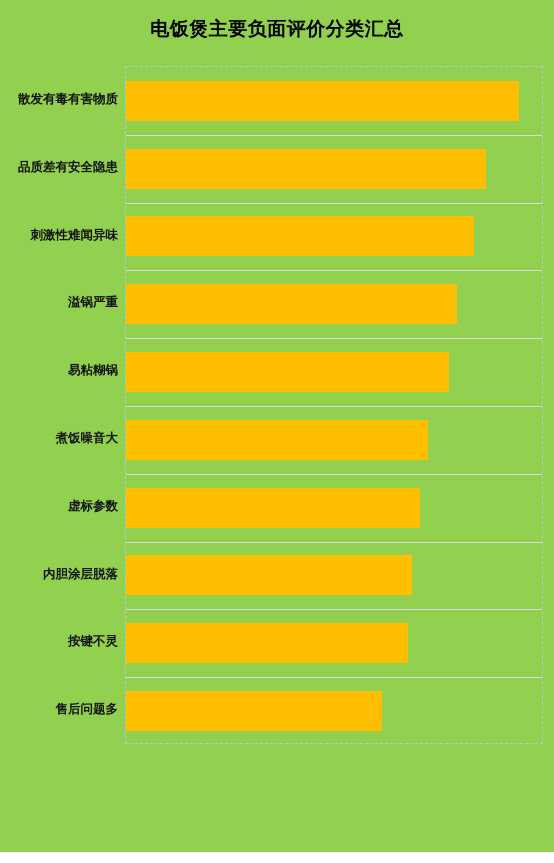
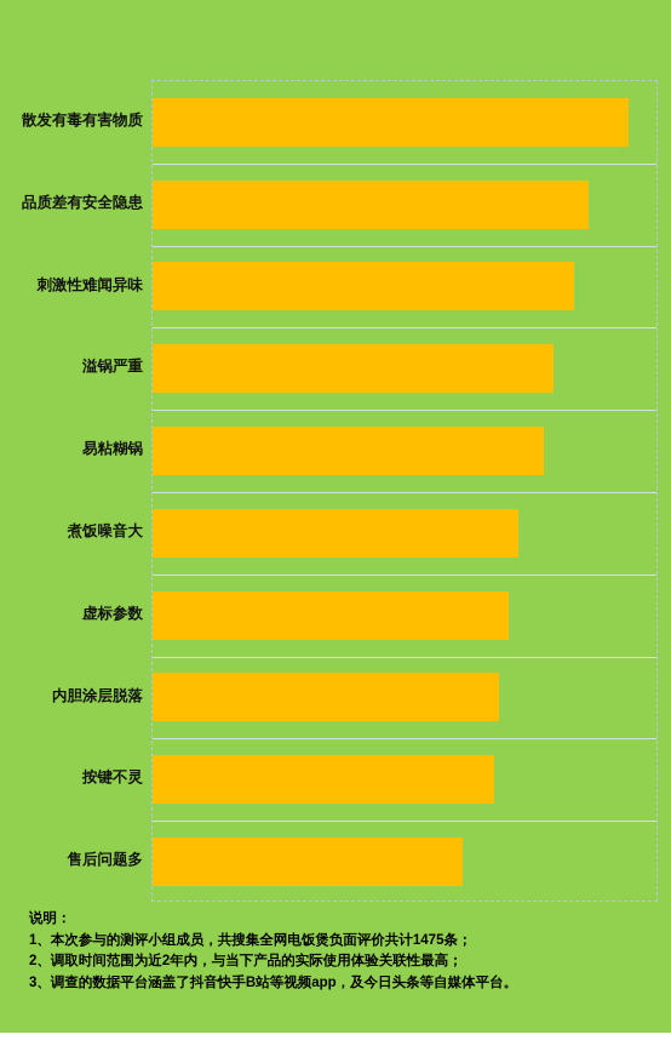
- 电饭煲主要负面评价分类汇总
  散发有毒有害物质
  品质差有安全隐患
  刺激性难闻异味
  溢锅严重
  易粘糊锅
  煮饭噪音大
  虚标参数
  内胆涂层脱落
  按键不灵
  售后问题多
+ 说明：
+ 1、本次参与的测评小组成员，共搜集全网电饭煲负面评价共计1475条；
+ 2、调取时间范围为近2年内，与当下产品的实际使用体验关联性最高；
+ 3、调查的数据平台涵盖了抖音快手B站等视频app，及今日头条等自媒体平台。
